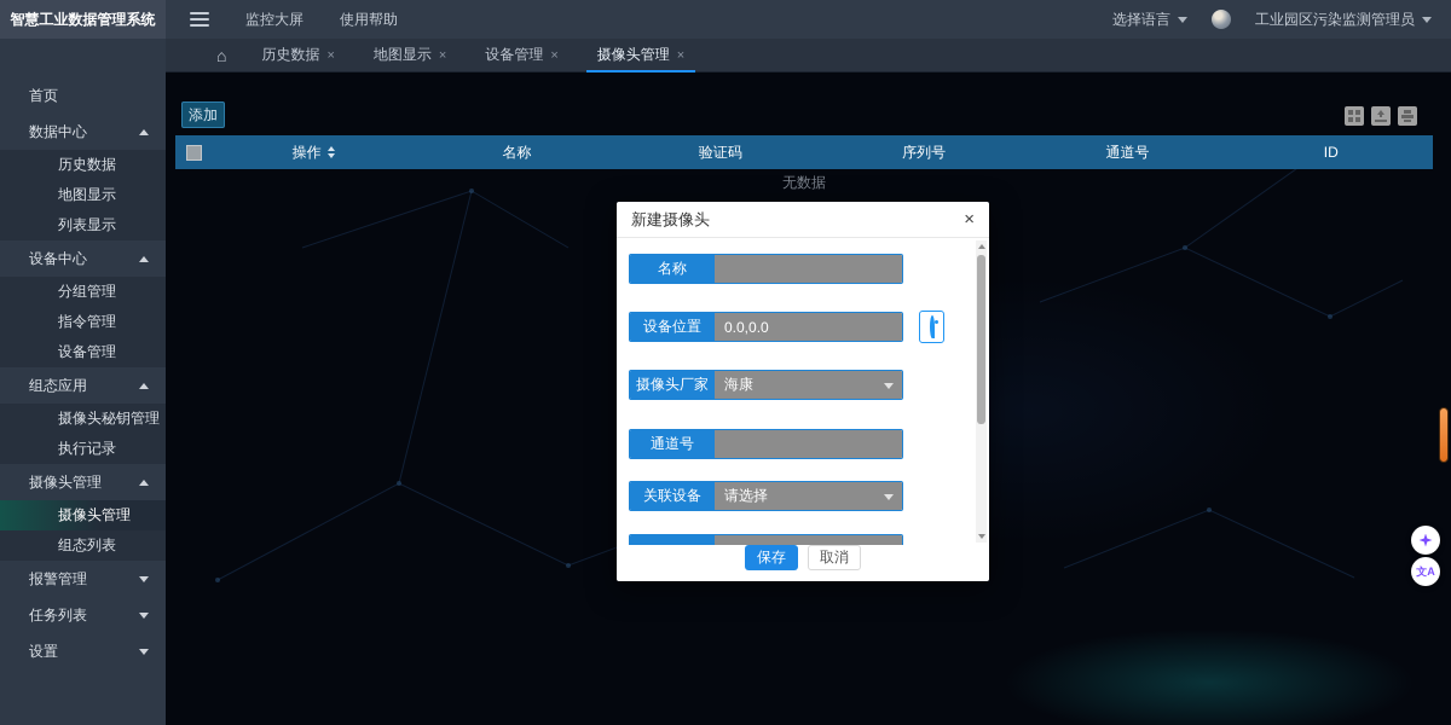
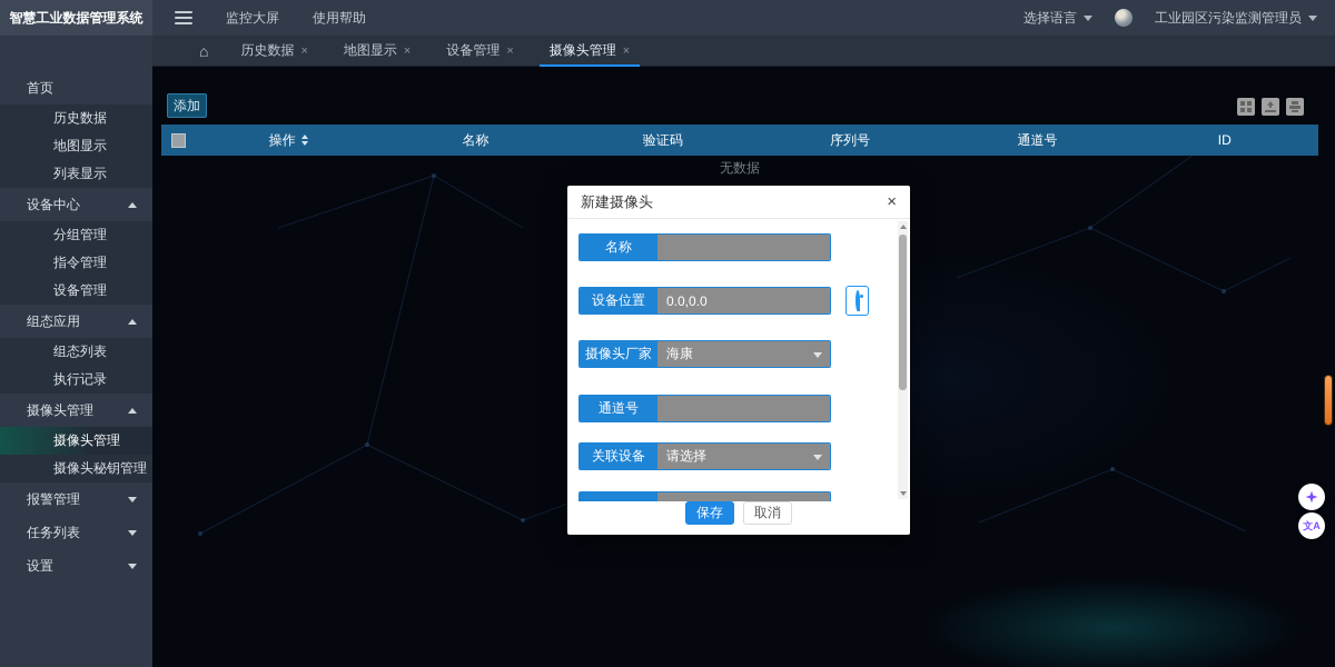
  智慧工业数据管理系统
  监控大屏
  使用帮助
  选择语言
  工业园区污染监测管理员
  ⌂
  历史数据
  ×
  地图显示
  ×
  设备管理
  ×
  摄像头管理
  ×
  首页
- 数据中心
  历史数据
  地图显示
  列表显示
  设备中心
  分组管理
  指令管理
  设备管理
  组态应用
- 摄像头秘钥管理
+ 组态列表
  执行记录
  摄像头管理
  摄像头管理
- 组态列表
+ 摄像头秘钥管理
  报警管理
  任务列表
  设置
  添加
  操作
  名称
  验证码
  序列号
  通道号
  ID
  无数据
  新建摄像头
  ×
  名称
  设备位置
  0.0,0.0
  摄像头厂家
  海康
  通道号
  关联设备
  请选择
  保存
  取消
  文A
